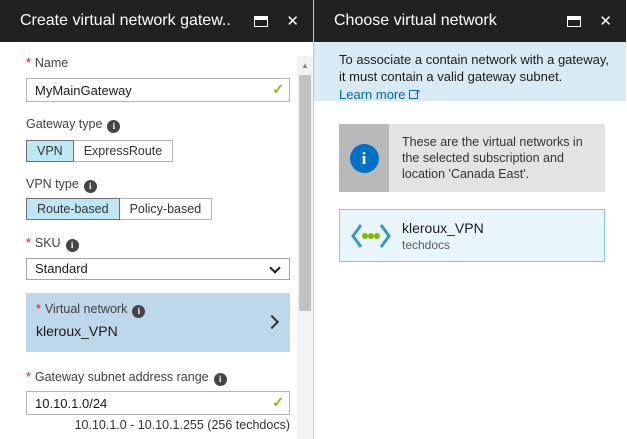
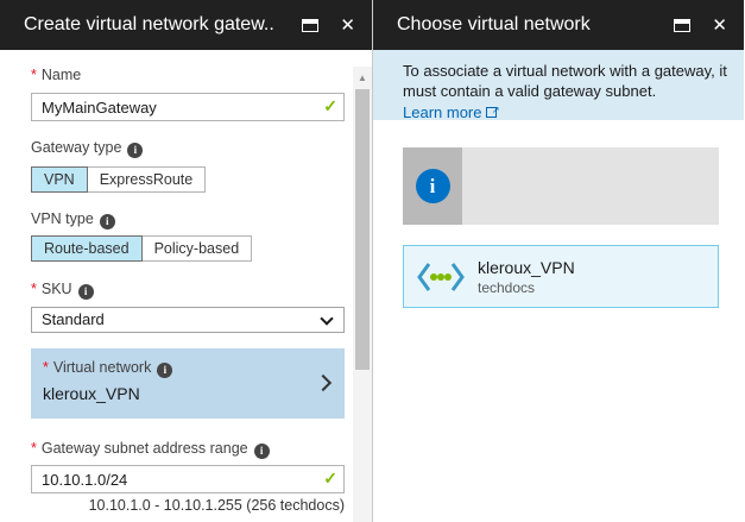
  Create virtual network gatew..
  ✕
  * Name
  MyMainGateway
  ✓
  Gateway type i
  VPN
  ExpressRoute
  VPN type i
  Route-based
  Policy-based
  * SKU i
  Standard
  * Virtual network i
  kleroux_VPN
  * Gateway subnet address range i
  10.10.1.0/24
  ✓
  10.10.1.0 - 10.10.1.255 (256 techdocs)
  ▲
  Choose virtual network
  ✕
- To associate a contain network with a gateway, it must contain a valid gateway subnet.
+ To associate a virtual network with a gateway, it must contain a valid gateway subnet.
  Learn more
  ↗
  i
- These are the virtual networks in the selected subscription and location 'Canada East'.
  kleroux_VPN
  techdocs
